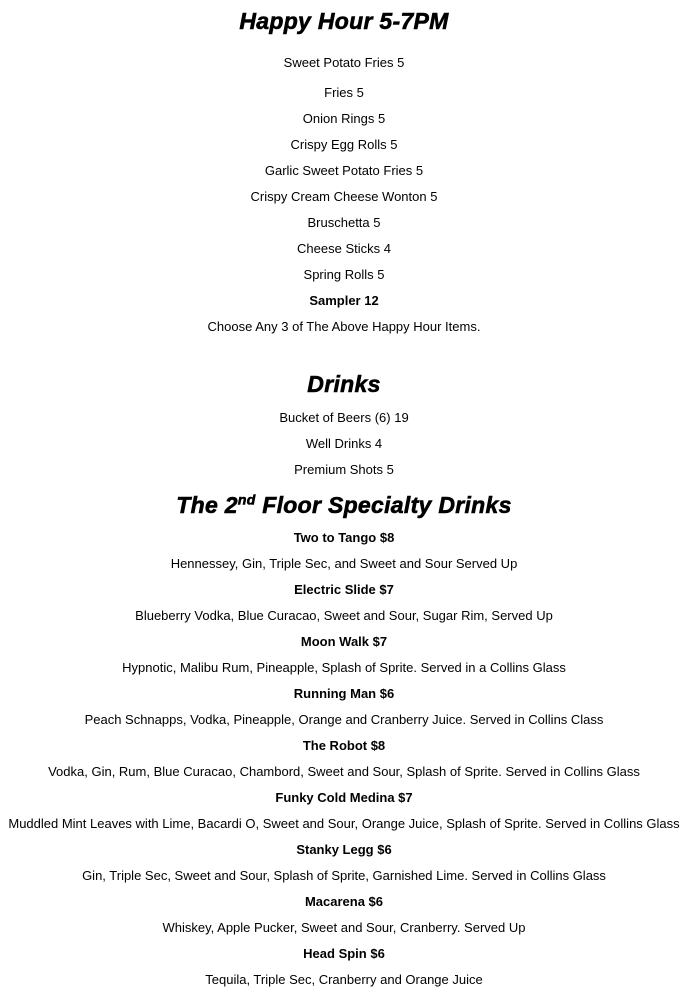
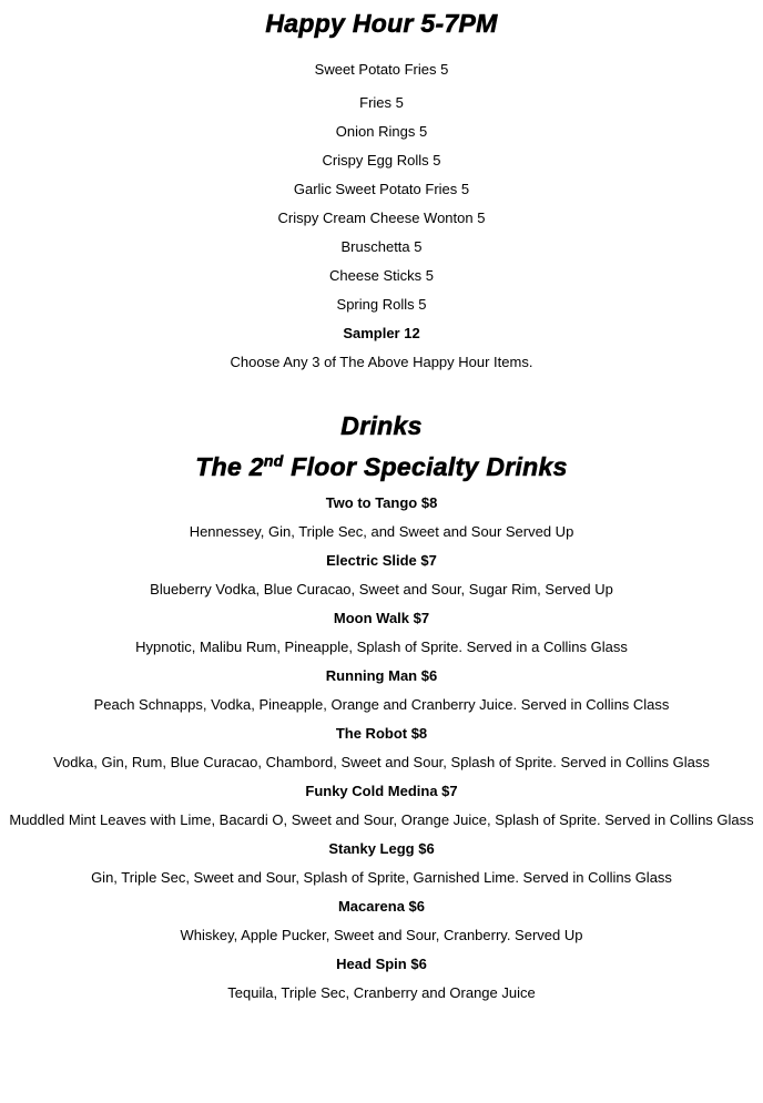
  Happy Hour 5-7PM
  Sweet Potato Fries 5
  Fries 5
  Onion Rings 5
  Crispy Egg Rolls 5
  Garlic Sweet Potato Fries 5
  Crispy Cream Cheese Wonton 5
  Bruschetta 5
- Cheese Sticks 4
+ Cheese Sticks 5
  Spring Rolls 5
  Sampler 12
  Choose Any 3 of The Above Happy Hour Items.
  Drinks
- Bucket of Beers (6) 19
- Well Drinks 4
- Premium Shots 5
  The 2nd Floor Specialty Drinks
  Two to Tango $8
  Hennessey, Gin, Triple Sec, and Sweet and Sour Served Up
  Electric Slide $7
  Blueberry Vodka, Blue Curacao, Sweet and Sour, Sugar Rim, Served Up
  Moon Walk $7
  Hypnotic, Malibu Rum, Pineapple, Splash of Sprite. Served in a Collins Glass
  Running Man $6
  Peach Schnapps, Vodka, Pineapple, Orange and Cranberry Juice. Served in Collins Class
  The Robot $8
  Vodka, Gin, Rum, Blue Curacao, Chambord, Sweet and Sour, Splash of Sprite. Served in Collins Glass
  Funky Cold Medina $7
  Muddled Mint Leaves with Lime, Bacardi O, Sweet and Sour, Orange Juice, Splash of Sprite. Served in Collins Glass
  Stanky Legg $6
  Gin, Triple Sec, Sweet and Sour, Splash of Sprite, Garnished Lime. Served in Collins Glass
  Macarena $6
  Whiskey, Apple Pucker, Sweet and Sour, Cranberry. Served Up
  Head Spin $6
  Tequila, Triple Sec, Cranberry and Orange Juice
